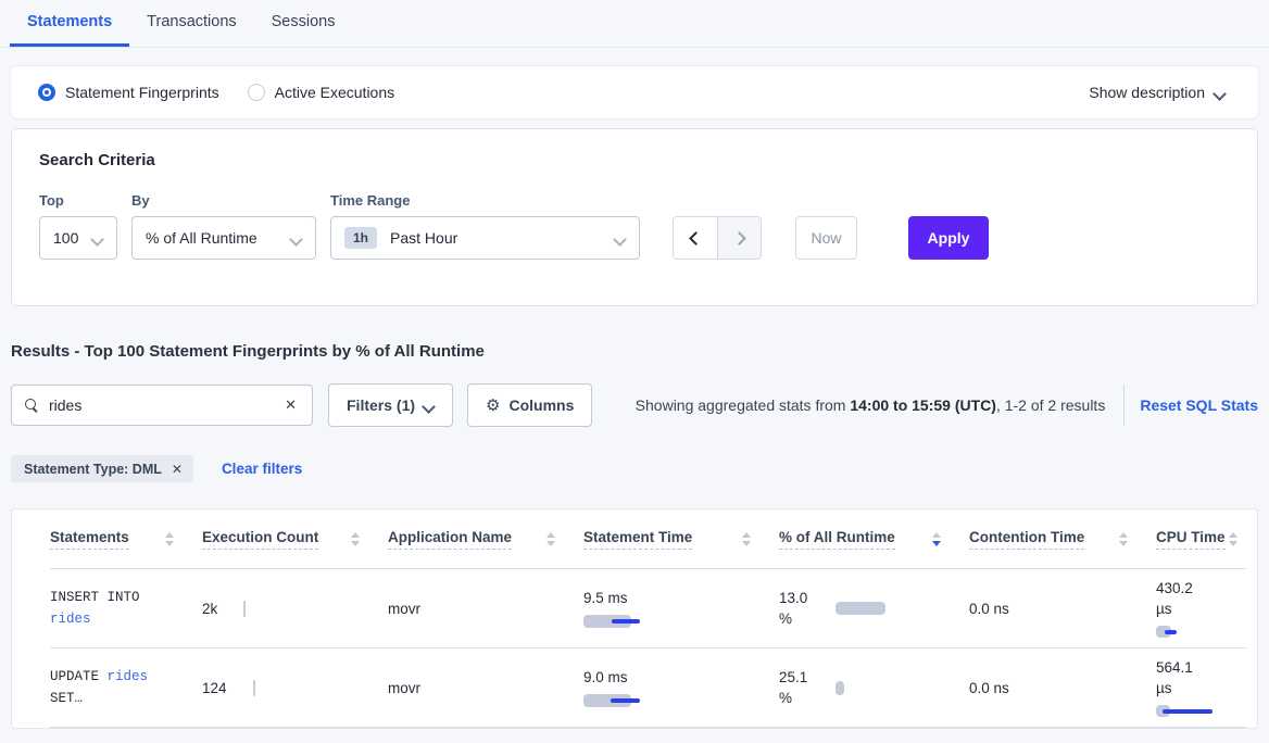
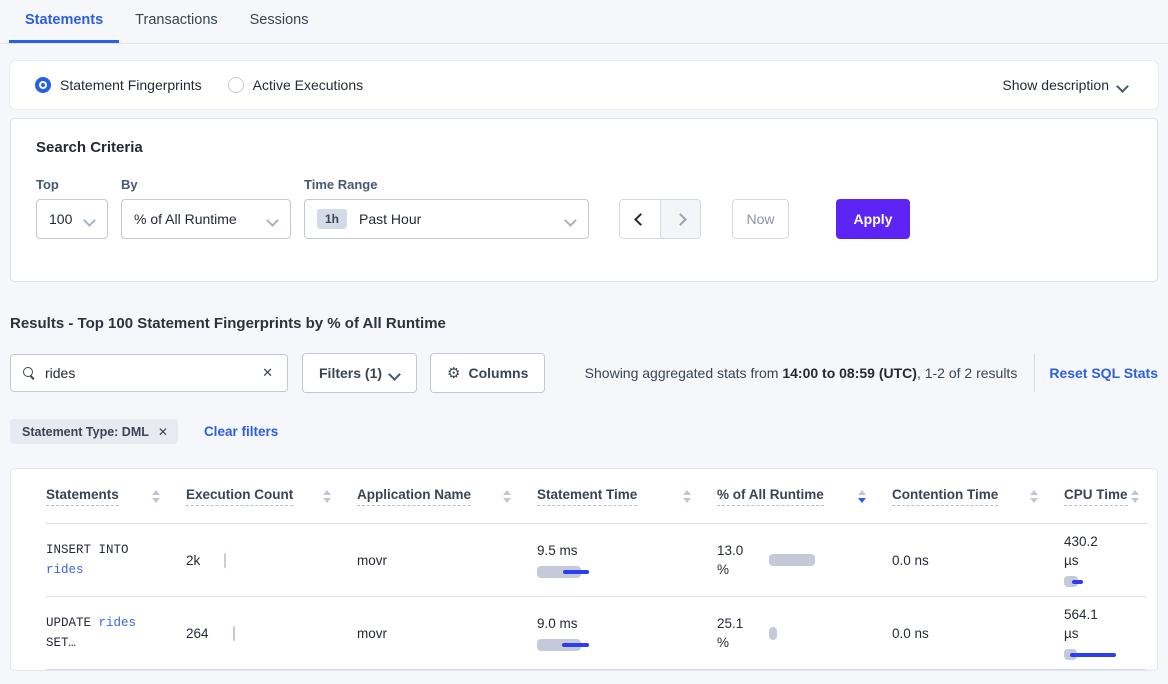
  Statements
  Transactions
  Sessions
  Statement Fingerprints
  Active Executions
  Show description
  Search Criteria
  Top
  100
  By
  % of All Runtime
  Time Range
  1h
  Past Hour
  Now
  Apply
  Results - Top 100 Statement Fingerprints by % of All Runtime
  rides
  ✕
  Filters (1)
  ⚙
  Columns
- Showing aggregated stats from 14:00 to 15:59 (UTC), 1-2 of 2 results
+ Showing aggregated stats from 14:00 to 08:59 (UTC), 1-2 of 2 results
  Reset SQL Stats
  Statement Type: DML
  ✕
  Clear filters
  Statements
  Execution Count
  Application Name
  Statement Time
  % of All Runtime
  Contention Time
  CPU Time
  INSERT INTO rides
  2k
  movr
  9.5 ms
  13.0 %
  0.0 ns
  430.2 µs
  UPDATE rides SET…
- 124
+ 264
  movr
  9.0 ms
  25.1 %
  0.0 ns
  564.1 µs
